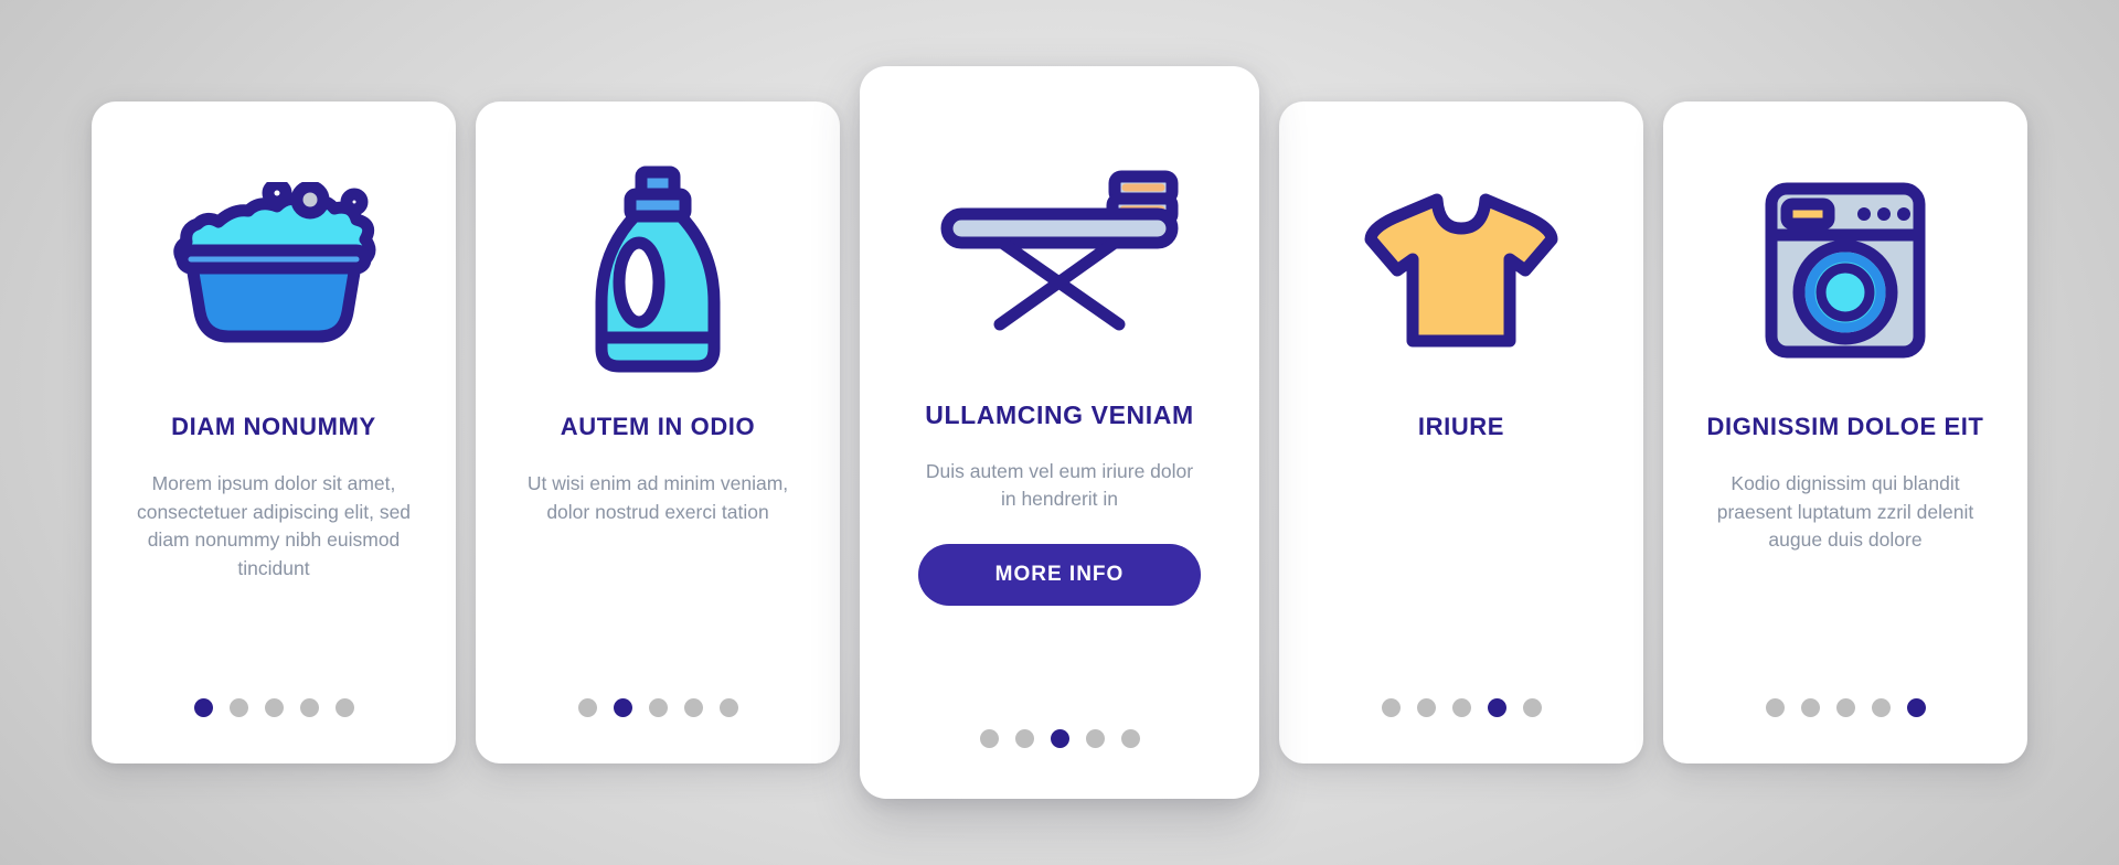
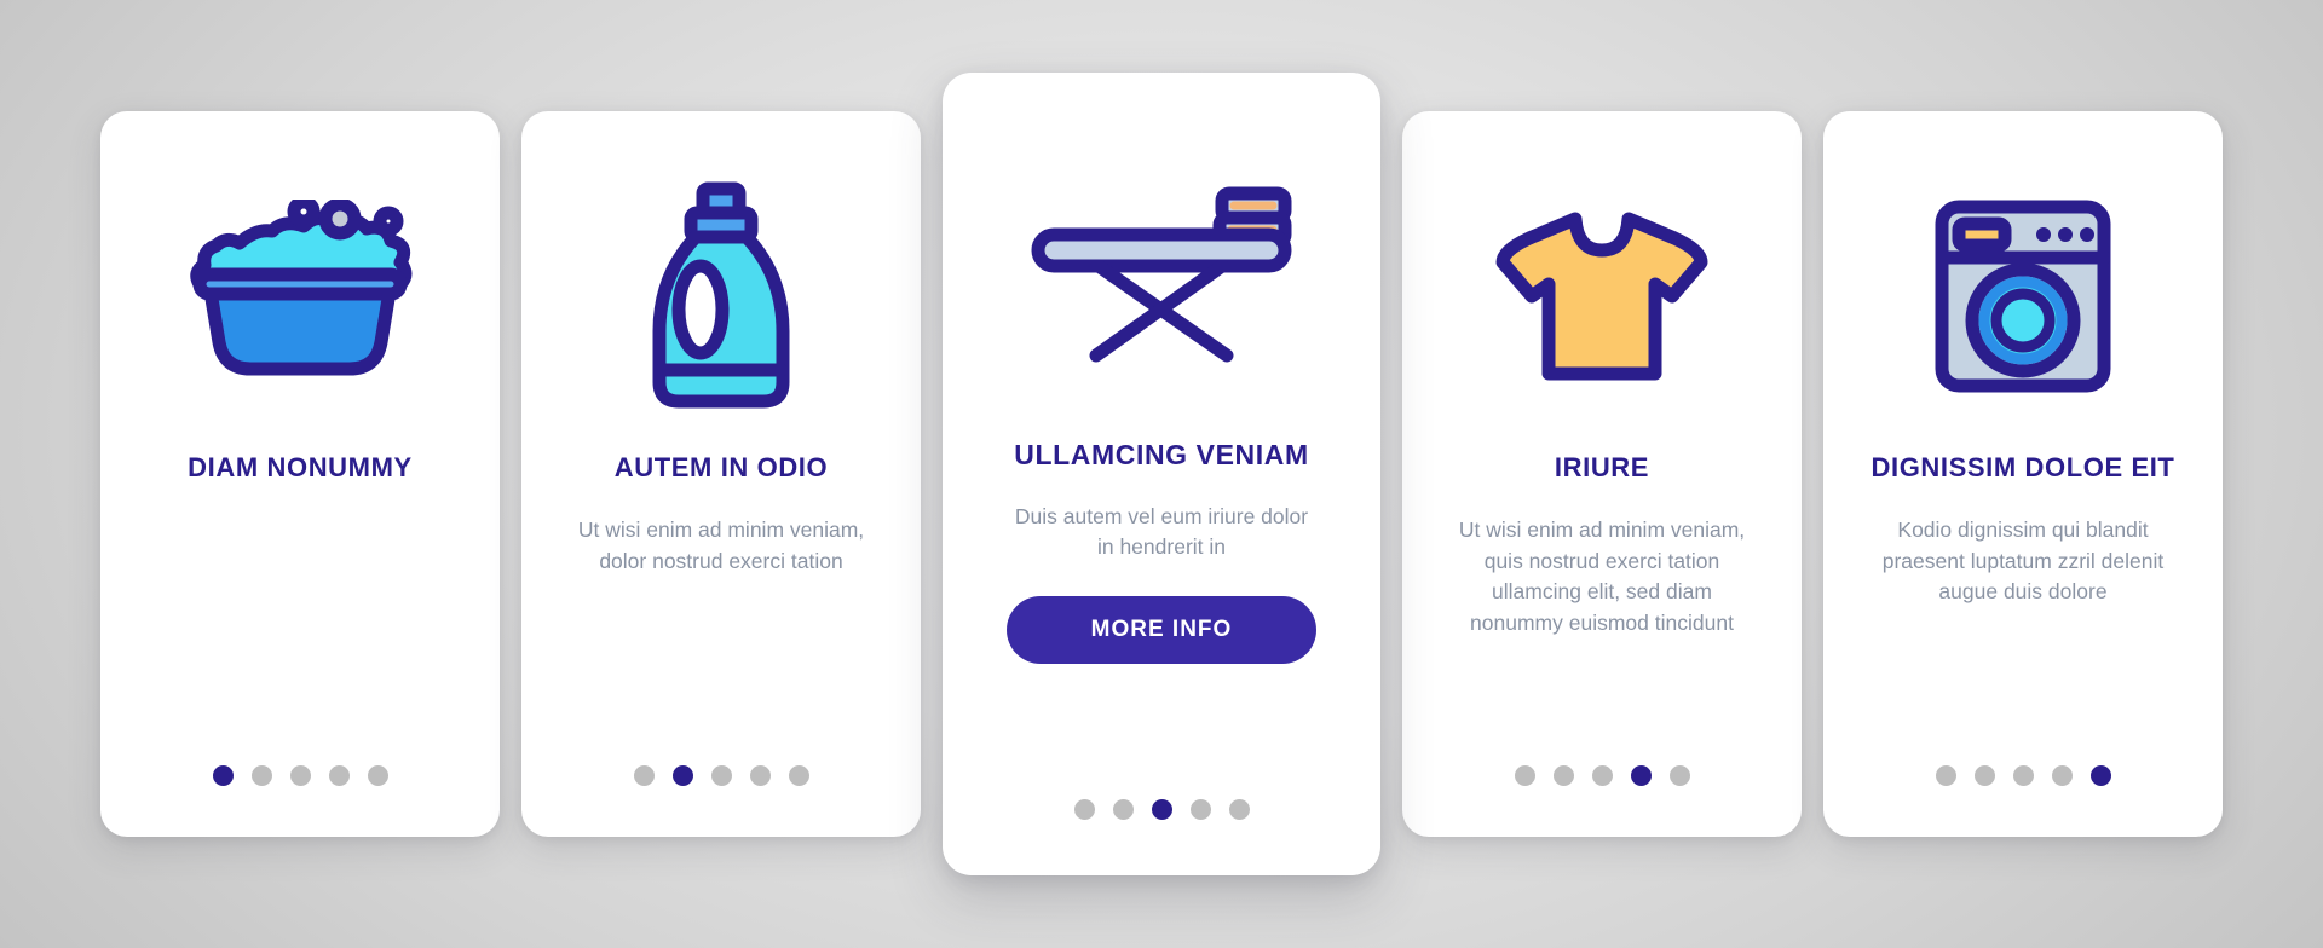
  DIAM NONUMMY
- Morem ipsum dolor sit amet, consectetuer adipiscing elit, sed diam nonummy nibh euismod tincidunt
  AUTEM IN ODIO
  Ut wisi enim ad minim veniam, dolor nostrud exerci tation
  ULLAMCING VENIAM
  Duis autem vel eum iriure dolor in hendrerit in
  MORE INFO
  IRIURE
+ Ut wisi enim ad minim veniam, quis nostrud exerci tation ullamcing elit, sed diam nonummy euismod tincidunt
  DIGNISSIM DOLOE EIT
  Kodio dignissim qui blandit praesent luptatum zzril delenit augue duis dolore
